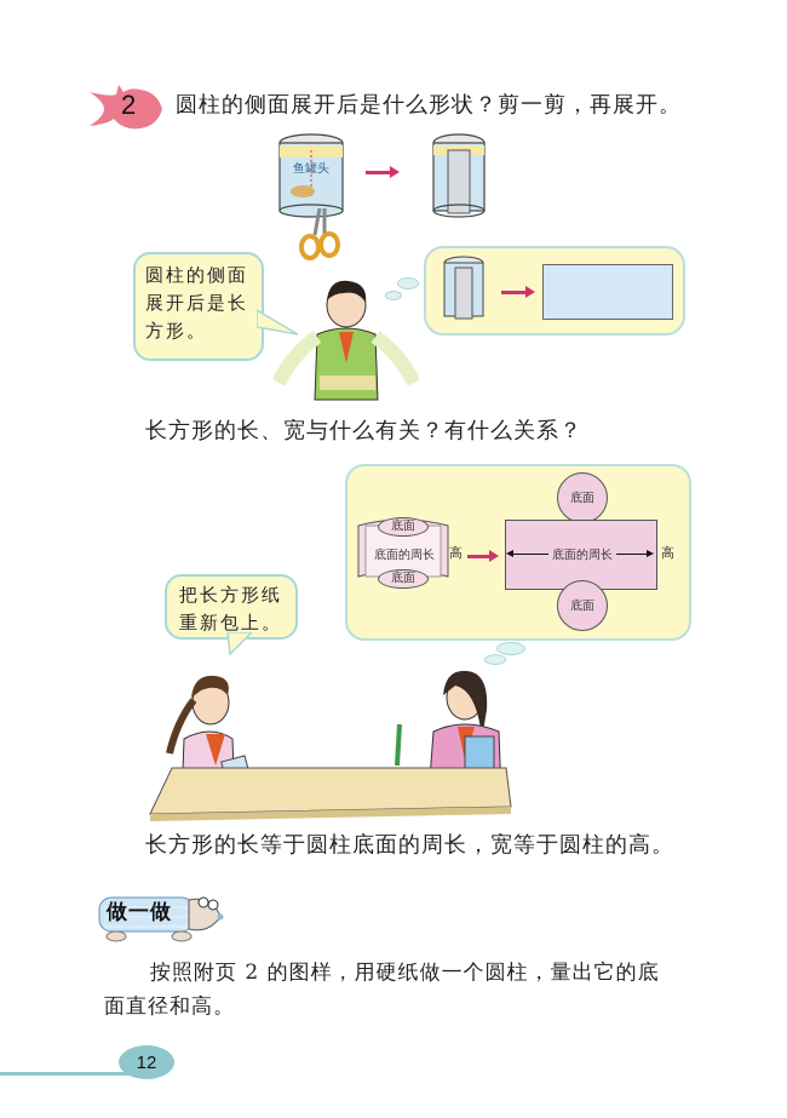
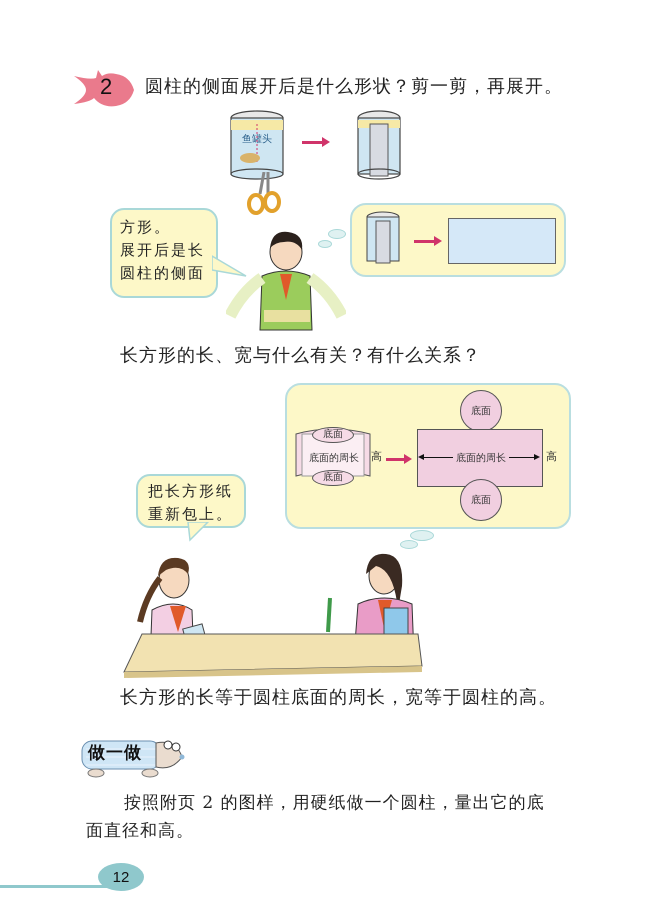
  2
  圆柱的侧面展开后是什么形状？剪一剪，再展开。
  鱼罐头
- 圆柱的侧面
+ 方形。
  展开后是长
- 方形。
+ 圆柱的侧面
  长方形的长、宽与什么有关？有什么关系？
  底面
  底面的周长
  底面
  高
  底面
  底面的周长
  高
  底面
  把长方形纸
  重新包上。
  长方形的长等于圆柱底面的周长，宽等于圆柱的高。
  做一做
  按照附页 2 的图样，用硬纸做一个圆柱，量出它的底
  面直径和高。
  12
